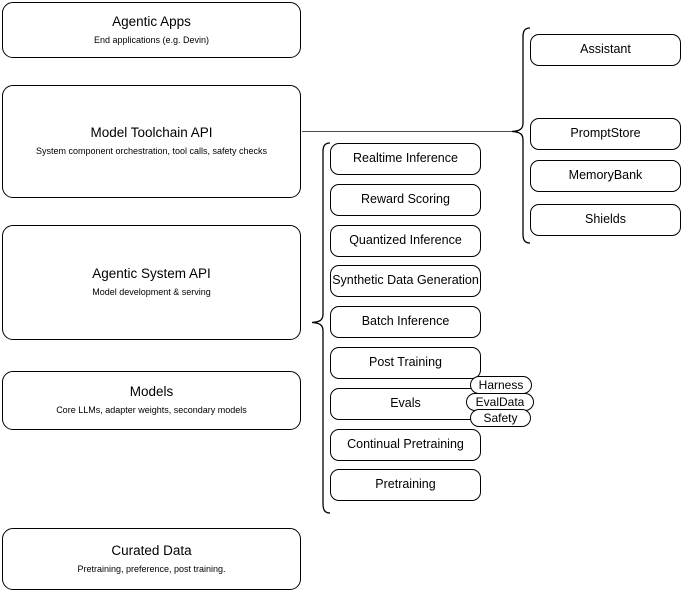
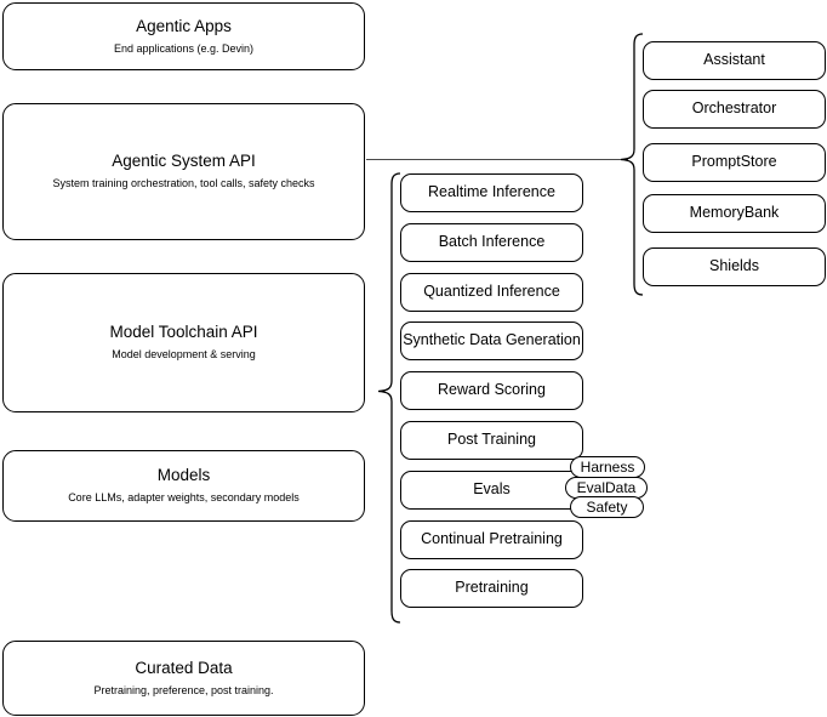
  Agentic Apps
  End applications (e.g. Devin)
- Model Toolchain API
+ Agentic System API
- System component orchestration, tool calls, safety checks
+ System training orchestration, tool calls, safety checks
- Agentic System API
+ Model Toolchain API
  Model development & serving
  Models
  Core LLMs, adapter weights, secondary models
  Curated Data
  Pretraining, preference, post training.
  Realtime Inference
- Reward Scoring
+ Batch Inference
  Quantized Inference
  Synthetic Data Generation
- Batch Inference
+ Reward Scoring
  Post Training
  Evals
  Continual Pretraining
  Pretraining
  Harness
  EvalData
  Safety
  Assistant
+ Orchestrator
  PromptStore
  MemoryBank
  Shields
